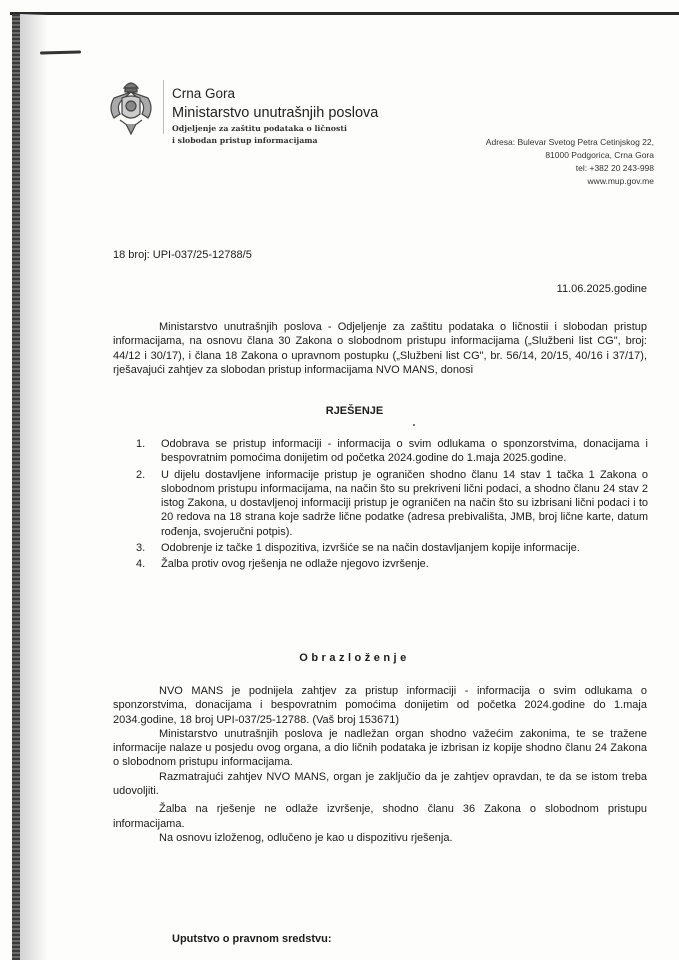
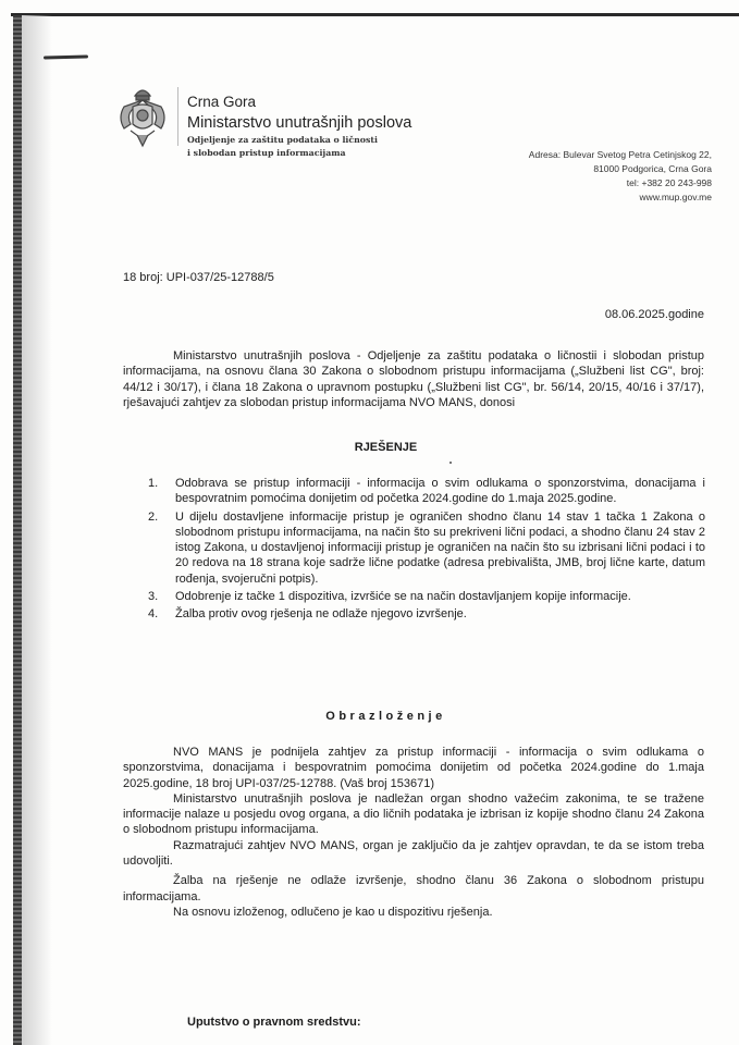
  Crna Gora
  Ministarstvo unutrašnjih poslova
  Odjeljenje za zaštitu podataka o ličnosti
  i slobodan pristup informacijama
  Adresa: Bulevar Svetog Petra Cetinjskog 22,
  81000 Podgorica, Crna Gora
  tel: +382 20 243-998
  www.mup.gov.me
  18 broj: UPI-037/25-12788/5
- 11.06.2025.godine
+ 08.06.2025.godine
  Ministarstvo unutrašnjih poslova - Odjeljenje za zaštitu podataka o ličnostii i slobodan pristup informacijama, na osnovu člana 30 Zakona o slobodnom pristupu informacijama („Službeni list CG", broj: 44/12 i 30/17), i člana 18 Zakona o upravnom postupku („Službeni list CG", br. 56/14, 20/15, 40/16 i 37/17), rješavajući zahtjev za slobodan pristup informacijama NVO MANS, donosi
  RJEŠENJE
  1.
  Odobrava se pristup informaciji - informacija o svim odlukama o sponzorstvima, donacijama i bespovratnim pomoćima donijetim od početka 2024.godine do 1.maja 2025.godine.
  2.
  U dijelu dostavljene informacije pristup je ograničen shodno članu 14 stav 1 tačka 1 Zakona o slobodnom pristupu informacijama, na način što su prekriveni lični podaci, a shodno članu 24 stav 2 istog Zakona, u dostavljenoj informaciji pristup je ograničen na način što su izbrisani lični podaci i to 20 redova na 18 strana koje sadrže lične podatke (adresa prebivališta, JMB, broj lične karte, datum rođenja, svojeručni potpis).
  3.
  Odobrenje iz tačke 1 dispozitiva, izvršiće se na način dostavljanjem kopije informacije.
  4.
  Žalba protiv ovog rješenja ne odlaže njegovo izvršenje.
  Obrazloženje
- NVO MANS je podnijela zahtjev za pristup informaciji - informacija o svim odlukama o sponzorstvima, donacijama i bespovratnim pomoćima donijetim od početka 2024.godine do 1.maja 2034.godine, 18 broj UPI-037/25-12788. (Vaš broj 153671)
+ NVO MANS je podnijela zahtjev za pristup informaciji - informacija o svim odlukama o sponzorstvima, donacijama i bespovratnim pomoćima donijetim od početka 2024.godine do 1.maja 2025.godine, 18 broj UPI-037/25-12788. (Vaš broj 153671)
  Ministarstvo unutrašnjih poslova je nadležan organ shodno važećim zakonima, te se tražene informacije nalaze u posjedu ovog organa, a dio ličnih podataka je izbrisan iz kopije shodno članu 24 Zakona o slobodnom pristupu informacijama.
  Razmatrajući zahtjev NVO MANS, organ je zaključio da je zahtjev opravdan, te da se istom treba udovoljiti.
  Žalba na rješenje ne odlaže izvršenje, shodno članu 36 Zakona o slobodnom pristupu informacijama.
  Na osnovu izloženog, odlučeno je kao u dispozitivu rješenja.
  Uputstvo o pravnom sredstvu:
